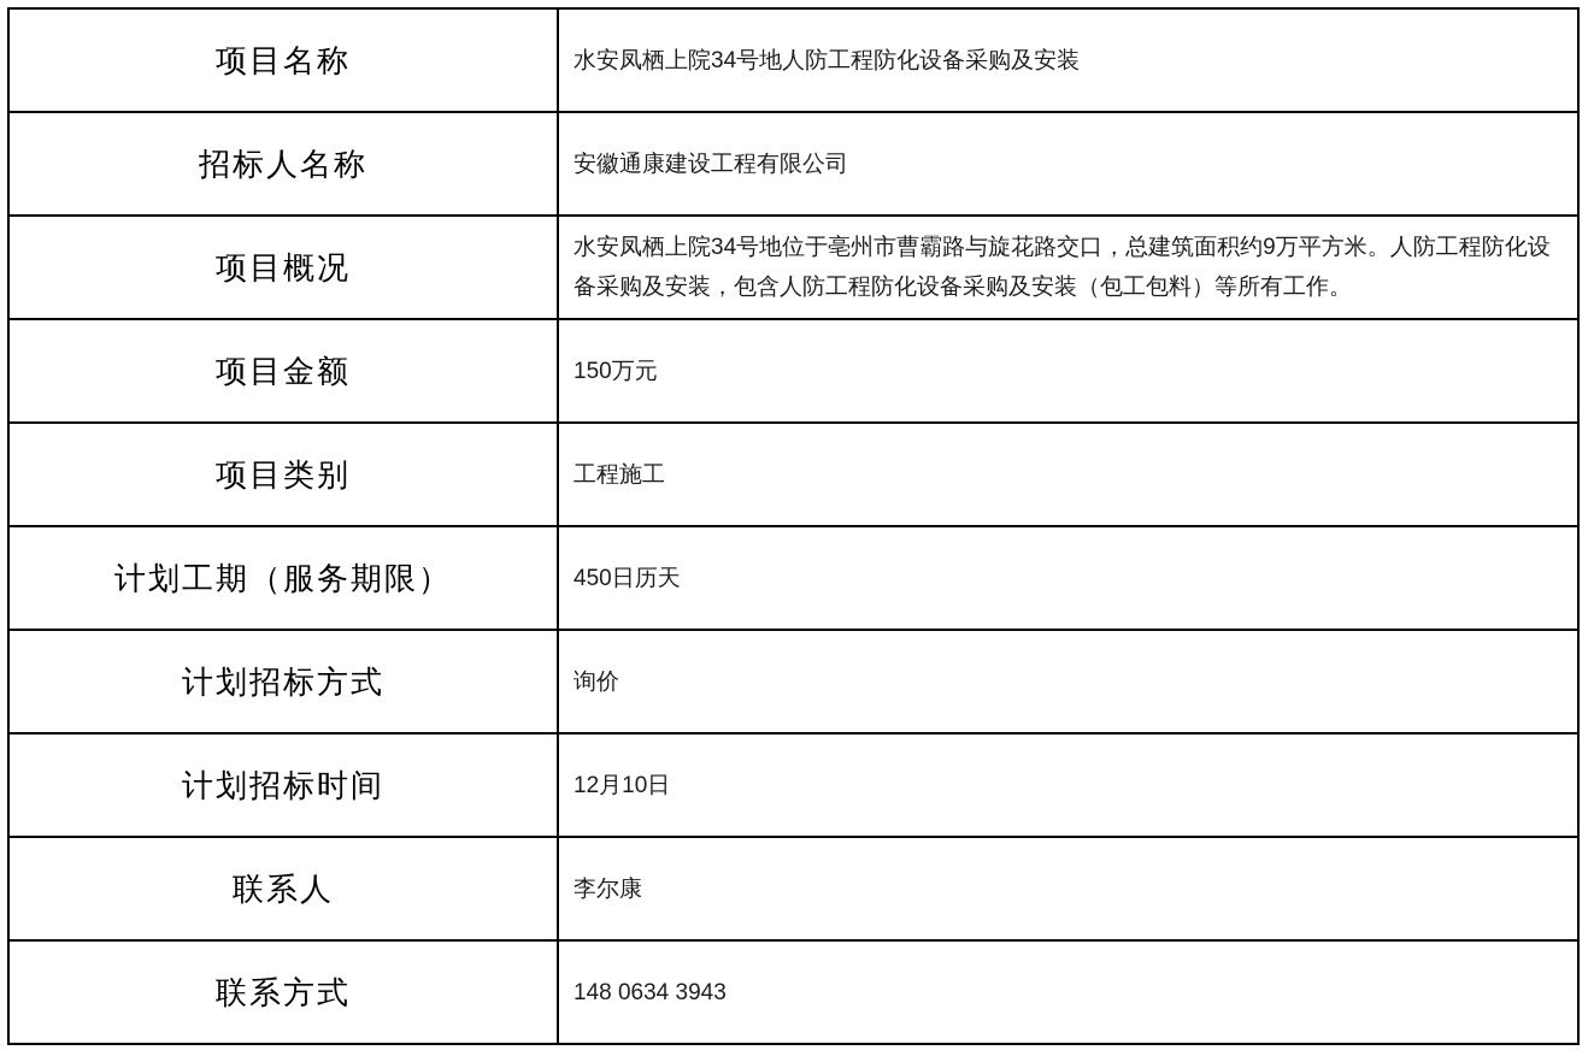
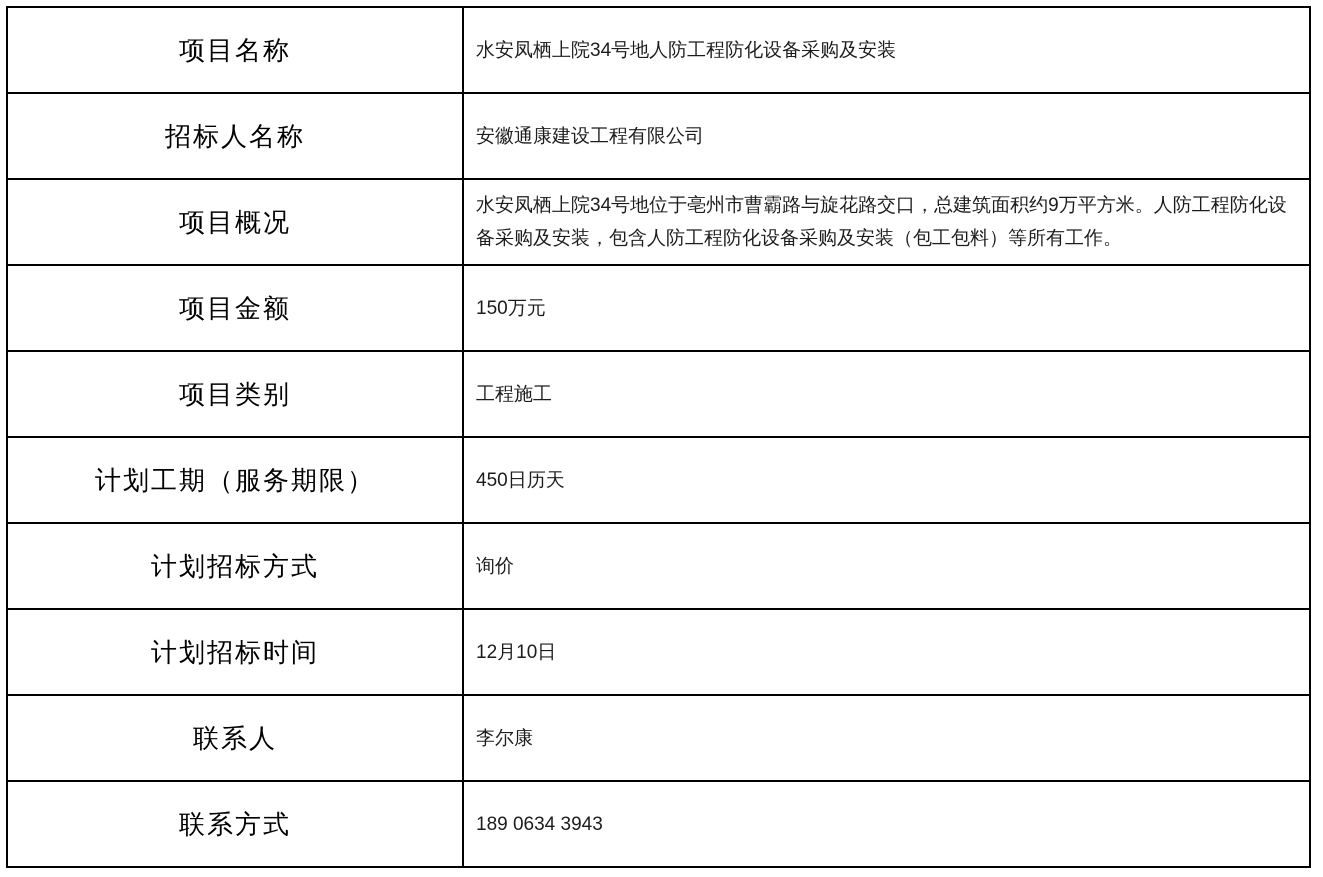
  项目名称	水安凤栖上院34号地人防工程防化设备采购及安装
  招标人名称	安徽通康建设工程有限公司
  项目概况	水安凤栖上院34号地位于亳州市曹霸路与旋花路交口，总建筑面积约9万平方米。人防工程防化设备采购及安装，包含人防工程防化设备采购及安装（包工包料）等所有工作。
  项目金额	150万元
  项目类别	工程施工
  计划工期（服务期限）	450日历天
  计划招标方式	询价
  计划招标时间	12月10日
  联系人	李尔康
- 联系方式	148 0634 3943
+ 联系方式	189 0634 3943
